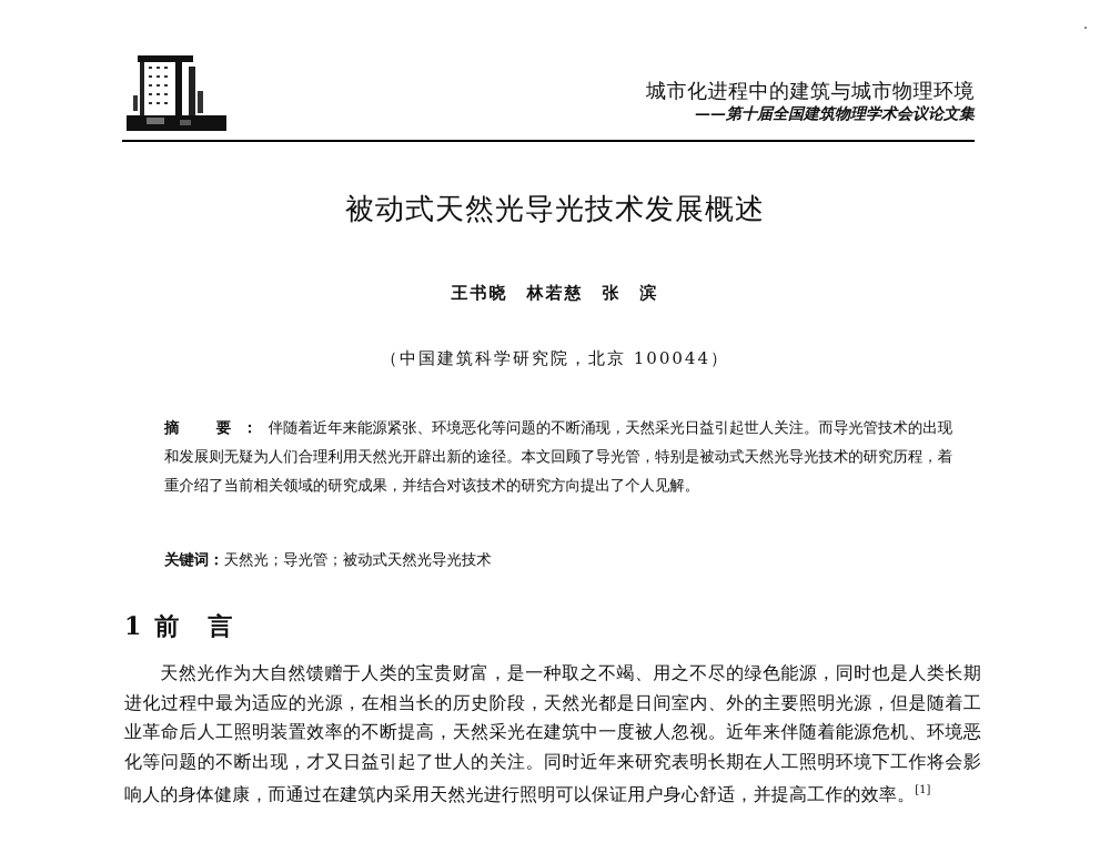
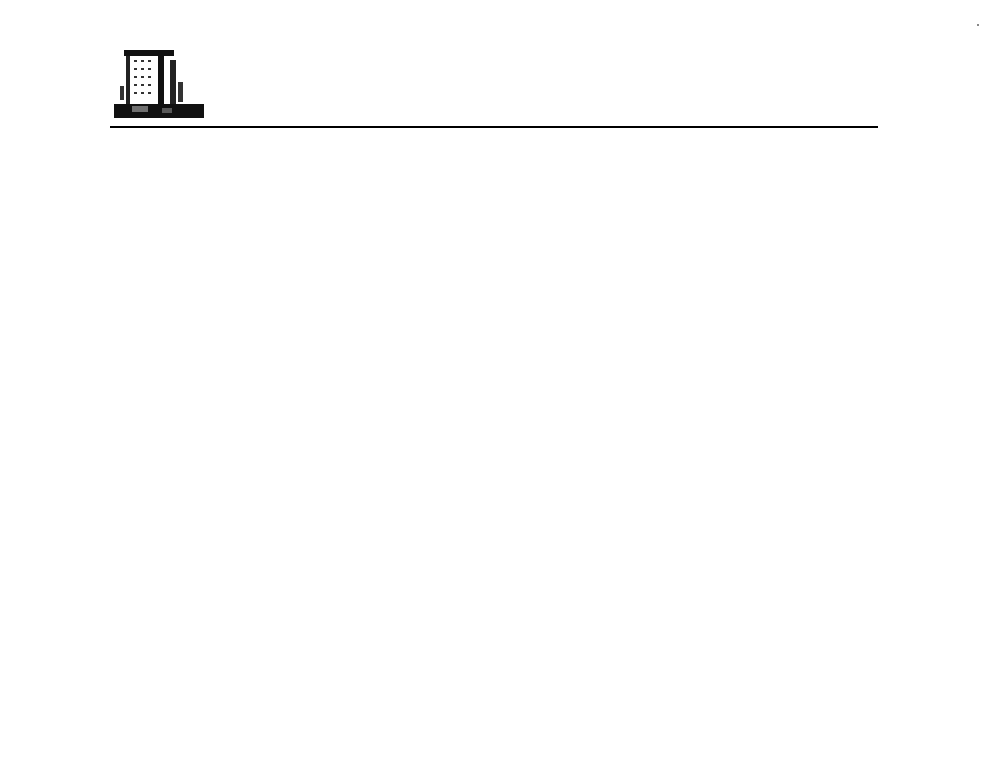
- 城市化进程中的建筑与城市物理环境
- ——第十届全国建筑物理学术会议论文集
- 被动式天然光导光技术发展概述
- 王书晓 林若慈 张 滨
- （中国建筑科学研究院，北京 100044）
- 摘 要：伴随着近年来能源紧张、环境恶化等问题的不断涌现，天然采光日益引起世人关注。而导光管技术的出现和发展则无疑为人们合理利用天然光开辟出新的途径。本文回顾了导光管，特别是被动式天然光导光技术的研究历程，着重介绍了当前相关领域的研究成果，并结合对该技术的研究方向提出了个人见解。
- 关键词：天然光；导光管；被动式天然光导光技术
- 1 前言
- 天然光作为大自然馈赠于人类的宝贵财富，是一种取之不竭、用之不尽的绿色能源，同时也是人类长期进化过程中最为适应的光源，在相当长的历史阶段，天然光都是日间室内、外的主要照明光源，但是随着工业革命后人工照明装置效率的不断提高，天然采光在建筑中一度被人忽视。近年来伴随着能源危机、环境恶化等问题的不断出现，才又日益引起了世人的关注。同时近年来研究表明长期在人工照明环境下工作将会影响人的身体健康，而通过在建筑内采用天然光进行照明可以保证用户身心舒适，并提高工作的效率。[1]
